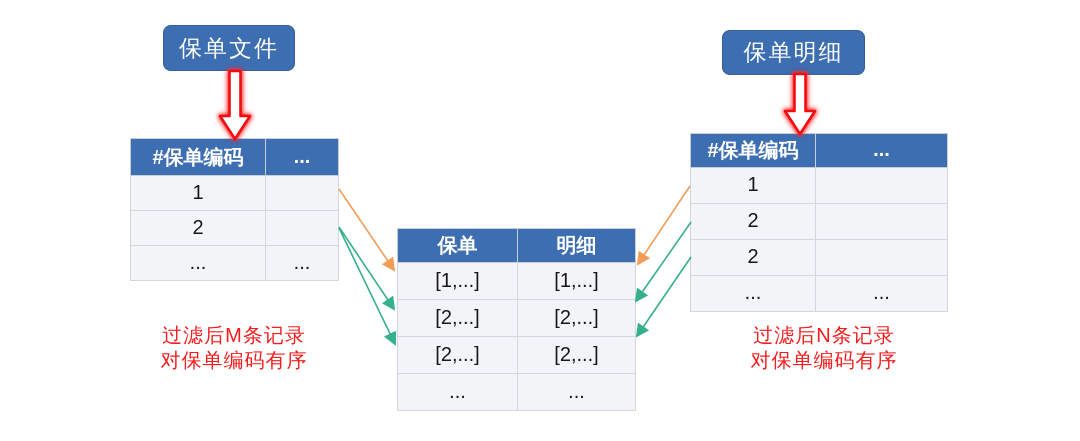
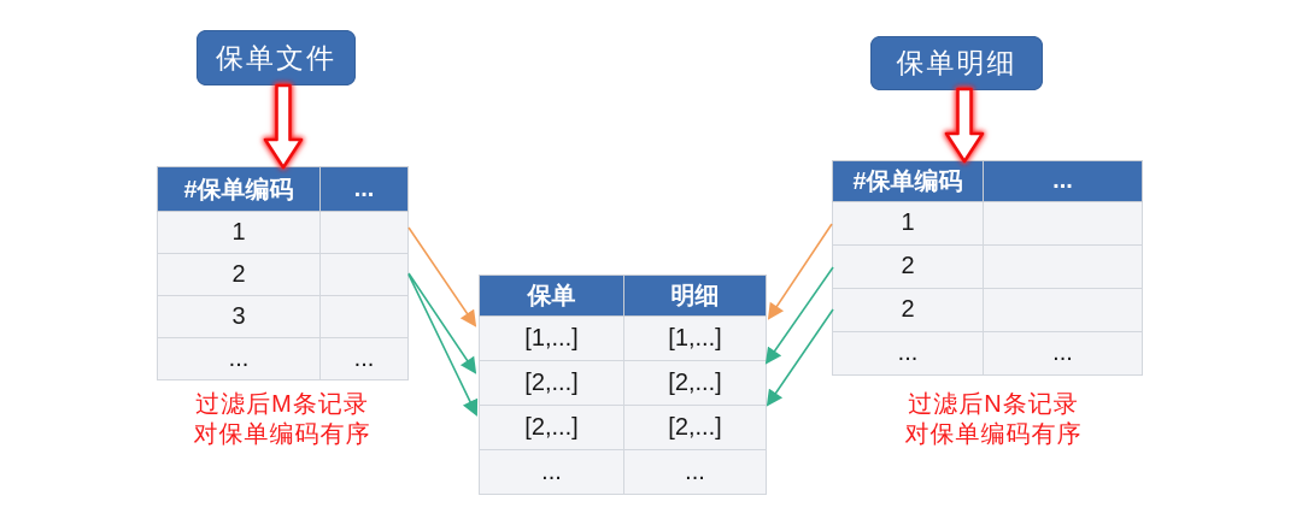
  保单文件
  保单明细
  #保单编码	...
  1
  2
+ 3
  ...	...
  保单	明细
  [1,...]	[1,...]
  [2,...]	[2,...]
  [2,...]	[2,...]
  ...	...
  #保单编码	...
  1
  2
  2
  ...	...
  过滤后M条记录
  对保单编码有序
  过滤后N条记录
  对保单编码有序
